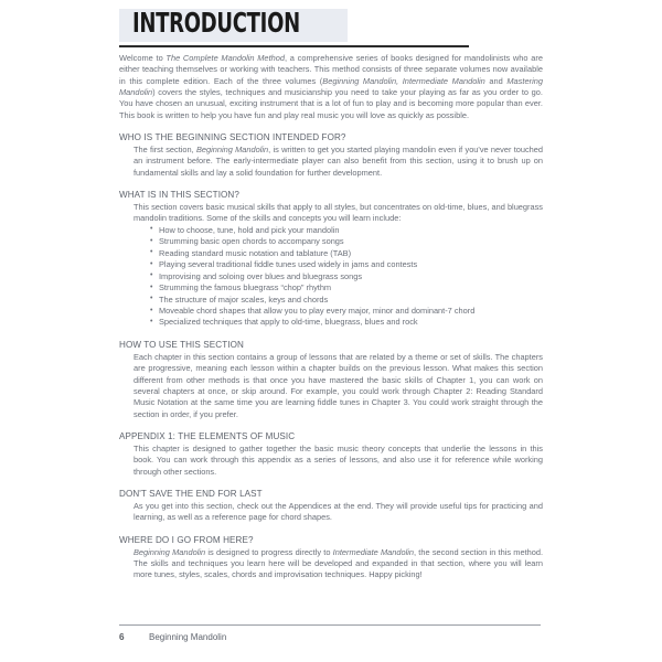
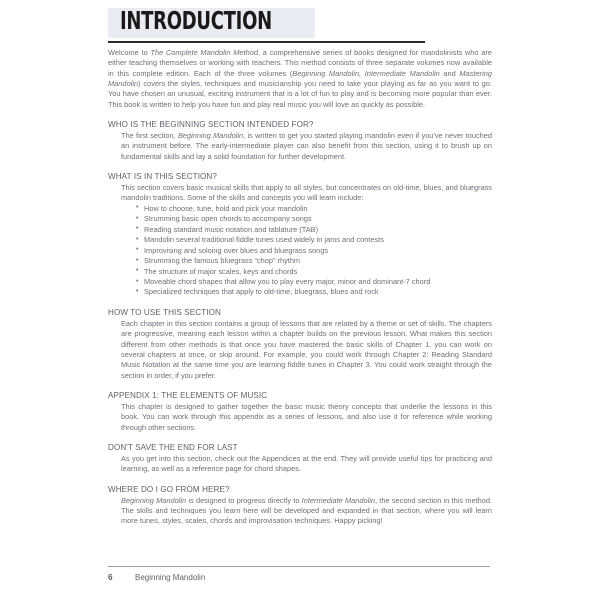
  INTRODUCTION
- Welcome to The Complete Mandolin Method, a comprehensive series of books designed for mandolinists who are either teaching themselves or working with teachers. This method consists of three separate volumes now available in this complete edition. Each of the three volumes (Beginning Mandolin, Intermediate Mandolin and Mastering Mandolin) covers the styles, techniques and musicianship you need to take your playing as far as you order to go. You have chosen an unusual, exciting instrument that is a lot of fun to play and is becoming more popular than ever. This book is written to help you have fun and play real music you will love as quickly as possible.
+ Welcome to The Complete Mandolin Method, a comprehensive series of books designed for mandolinists who are either teaching themselves or working with teachers. This method consists of three separate volumes now available in this complete edition. Each of the three volumes (Beginning Mandolin, Intermediate Mandolin and Mastering Mandolin) covers the styles, techniques and musicianship you need to take your playing as far as you want to go. You have chosen an unusual, exciting instrument that is a lot of fun to play and is becoming more popular than ever. This book is written to help you have fun and play real music you will love as quickly as possible.
  WHO IS THE BEGINNING SECTION INTENDED FOR?
  The first section, Beginning Mandolin, is written to get you started playing mandolin even if you've never touched an instrument before. The early-intermediate player can also benefit from this section, using it to brush up on fundamental skills and lay a solid foundation for further development.
  WHAT IS IN THIS SECTION?
  This section covers basic musical skills that apply to all styles, but concentrates on old-time, blues, and bluegrass mandolin traditions. Some of the skills and concepts you will learn include:
  How to choose, tune, hold and pick your mandolin
  Strumming basic open chords to accompany songs
  Reading standard music notation and tablature (TAB)
- Playing several traditional fiddle tunes used widely in jams and contests
+ Mandolin several traditional fiddle tunes used widely in jams and contests
  Improvising and soloing over blues and bluegrass songs
  Strumming the famous bluegrass “chop” rhythm
  The structure of major scales, keys and chords
  Moveable chord shapes that allow you to play every major, minor and dominant-7 chord
  Specialized techniques that apply to old-time, bluegrass, blues and rock
  HOW TO USE THIS SECTION
  Each chapter in this section contains a group of lessons that are related by a theme or set of skills. The chapters are progressive, meaning each lesson within a chapter builds on the previous lesson. What makes this section different from other methods is that once you have mastered the basic skills of Chapter 1, you can work on several chapters at once, or skip around. For example, you could work through Chapter 2: Reading Standard Music Notation at the same time you are learning fiddle tunes in Chapter 3. You could work straight through the section in order, if you prefer.
  APPENDIX 1: THE ELEMENTS OF MUSIC
  This chapter is designed to gather together the basic music theory concepts that underlie the lessons in this book. You can work through this appendix as a series of lessons, and also use it for reference while working through other sections.
  DON'T SAVE THE END FOR LAST
  As you get into this section, check out the Appendices at the end. They will provide useful tips for practicing and learning, as well as a reference page for chord shapes.
  WHERE DO I GO FROM HERE?
  Beginning Mandolin is designed to progress directly to Intermediate Mandolin, the second section in this method. The skills and techniques you learn here will be developed and expanded in that section, where you will learn more tunes, styles, scales, chords and improvisation techniques. Happy picking!
  6
  Beginning Mandolin
